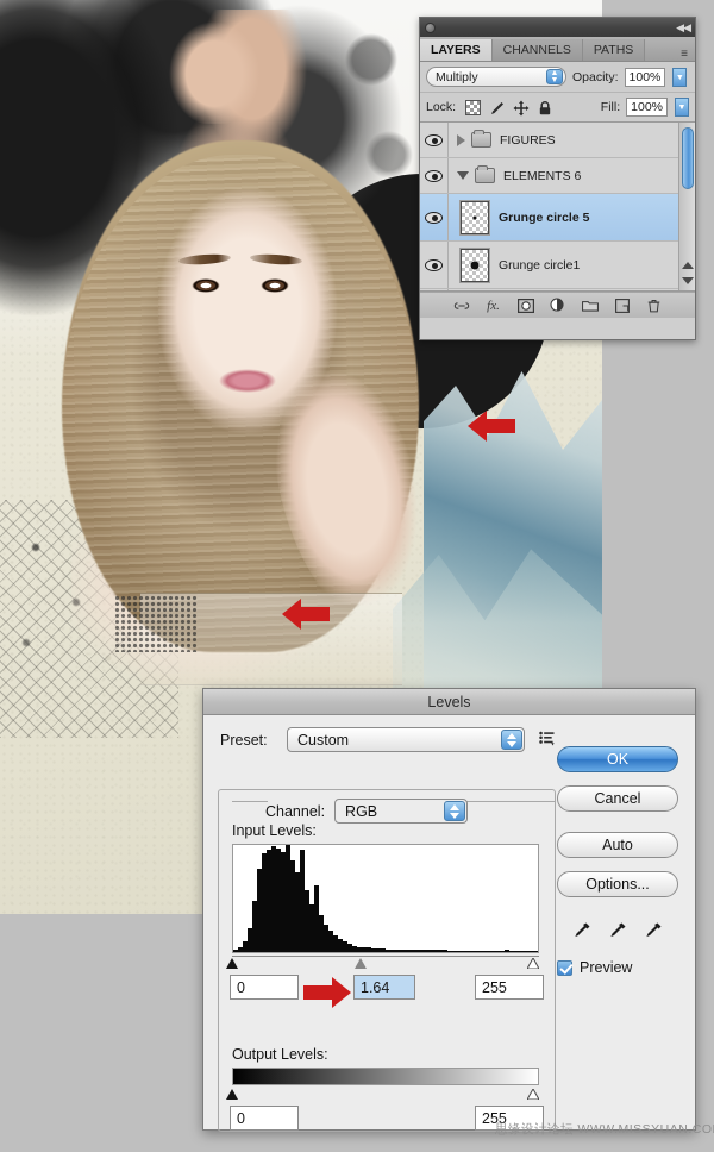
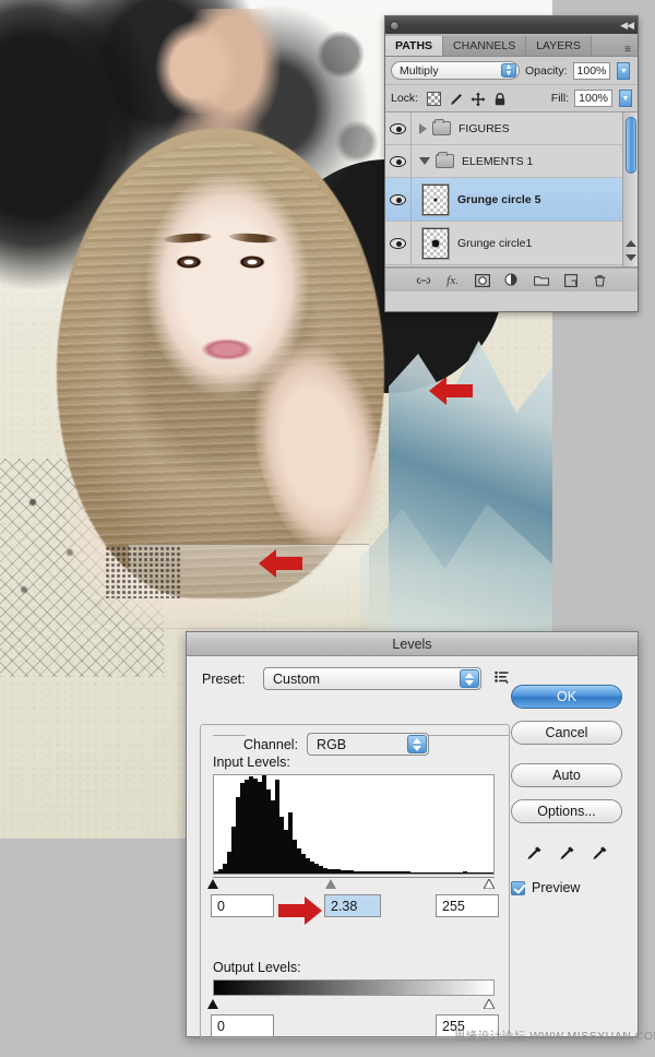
  ◀◀
- LAYERS
+ PATHS
  CHANNELS
- PATHS
+ LAYERS
  ≡
  Multiply
  Opacity:
  100%
  Lock:
  Fill:
  100%
  FIGURES
- ELEMENTS 6
+ ELEMENTS 1
  Grunge circle 5
  Grunge circle1
  fx.
  Levels
  Preset:
  Custom
  Channel:
  RGB
  Input Levels:
  0
- 1.64
+ 2.38
  255
  Output Levels:
  0
  255
  OK
  Cancel
  Auto
  Options...
  Preview
  思缘设计论坛 WWW.MISSYUAN.CO
